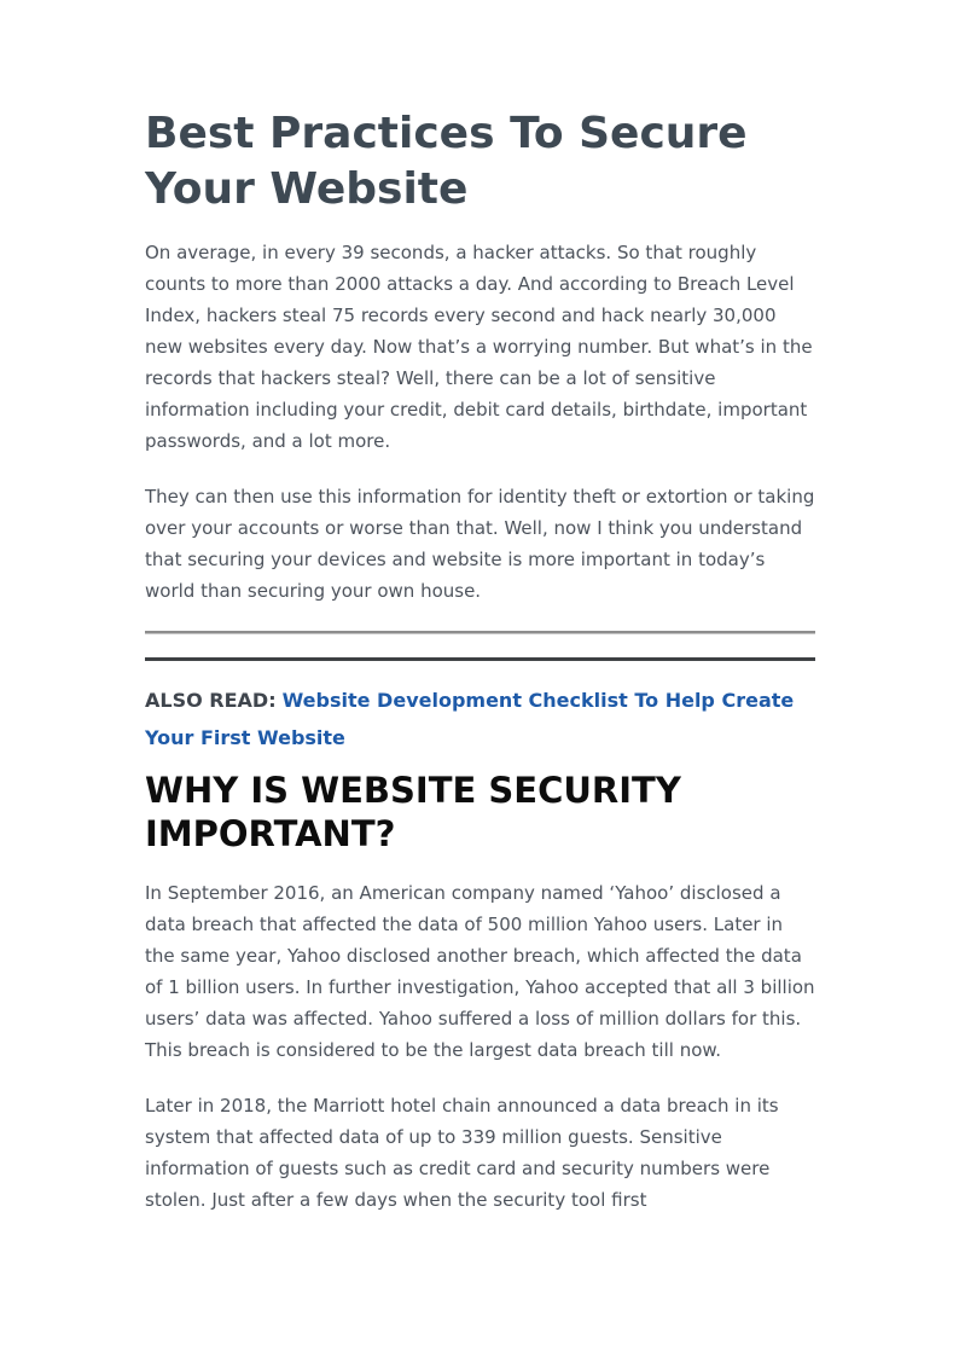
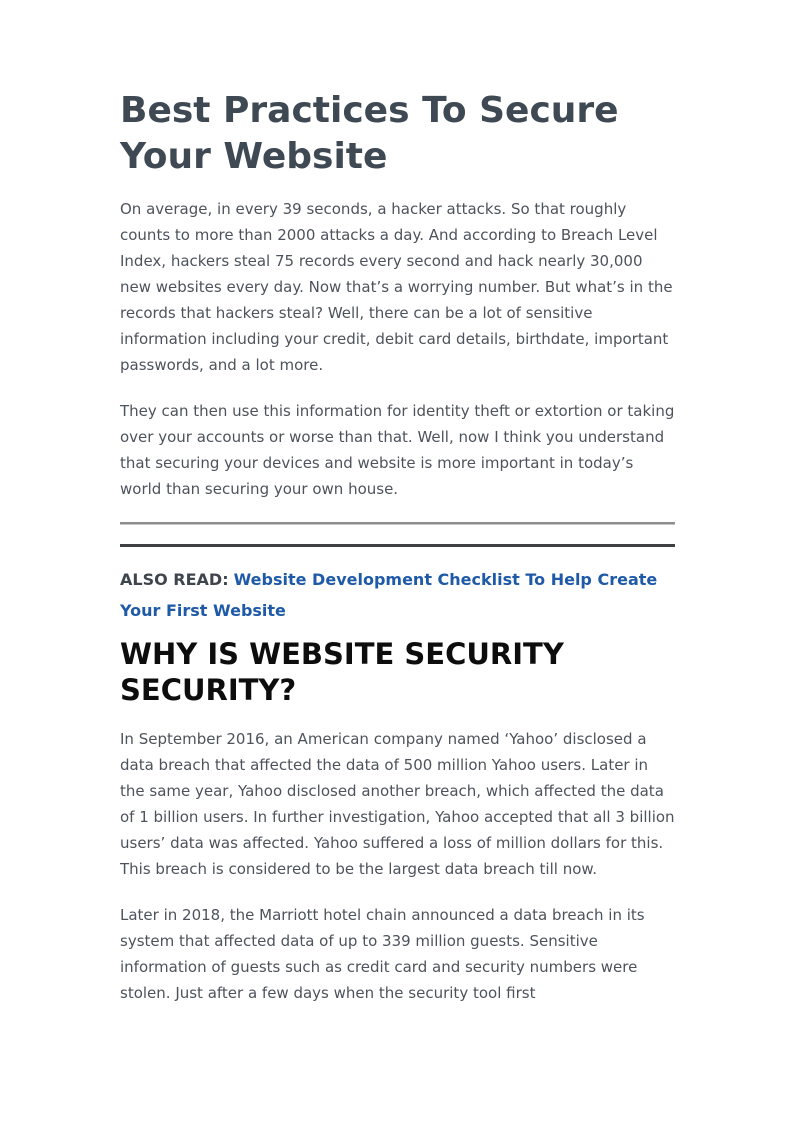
  Best Practices To Secure Your Website
  On average, in every 39 seconds, a hacker attacks. So that roughly counts to more than 2000 attacks a day. And according to Breach Level Index, hackers steal 75 records every second and hack nearly 30,000 new websites every day. Now that’s a worrying number. But what’s in the records that hackers steal? Well, there can be a lot of sensitive information including your credit, debit card details, birthdate, important passwords, and a lot more.
  They can then use this information for identity theft or extortion or taking over your accounts or worse than that. Well, now I think you understand that securing your devices and website is more important in today’s world than securing your own house.
  ALSO READ: Website Development Checklist To Help Create Your First Website
- WHY IS WEBSITE SECURITY IMPORTANT?
+ WHY IS WEBSITE SECURITY SECURITY?
  In September 2016, an American company named ‘Yahoo’ disclosed a data breach that affected the data of 500 million Yahoo users. Later in the same year, Yahoo disclosed another breach, which affected the data of 1 billion users. In further investigation, Yahoo accepted that all 3 billion users’ data was affected. Yahoo suffered a loss of million dollars for this. This breach is considered to be the largest data breach till now.
  Later in 2018, the Marriott hotel chain announced a data breach in its system that affected data of up to 339 million guests. Sensitive information of guests such as credit card and security numbers were stolen. Just after a few days when the security tool first
